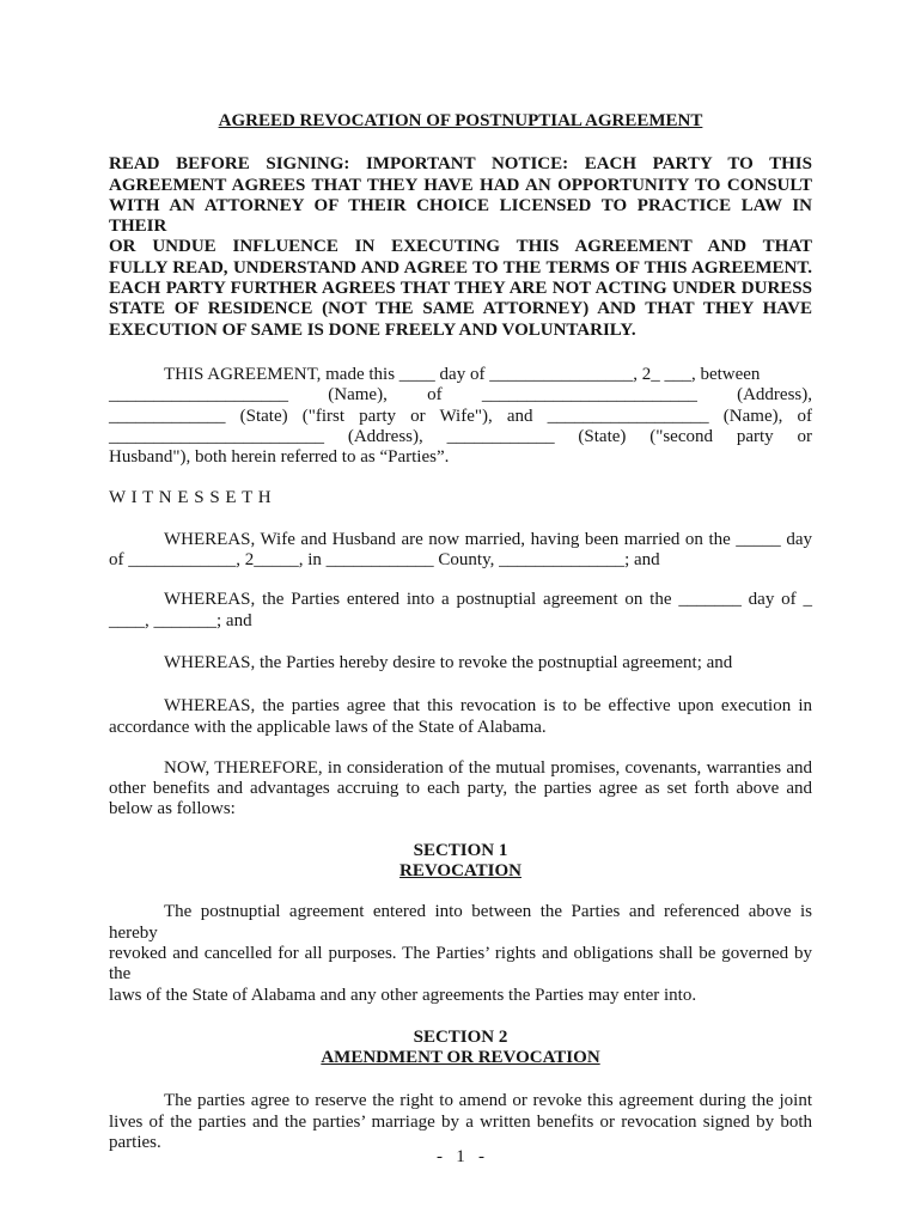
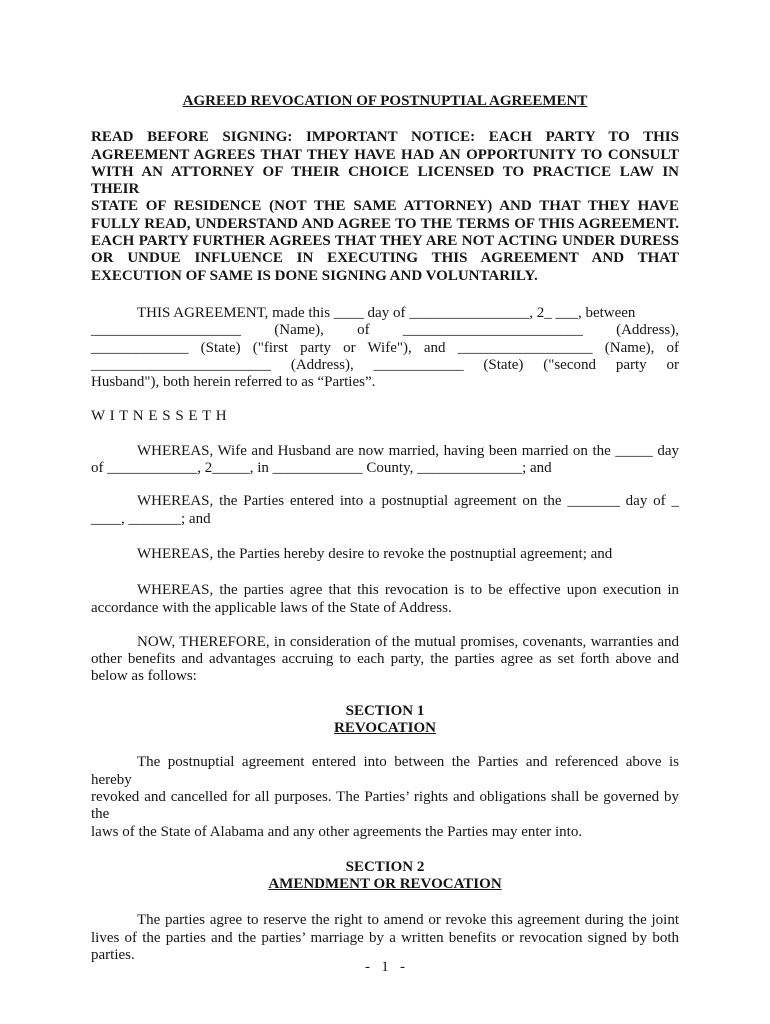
  AGREED REVOCATION OF POSTNUPTIAL AGREEMENT
  READ BEFORE SIGNING: IMPORTANT NOTICE: EACH PARTY TO THIS
  AGREEMENT AGREES THAT THEY HAVE HAD AN OPPORTUNITY TO CONSULT
  WITH AN ATTORNEY OF THEIR CHOICE LICENSED TO PRACTICE LAW IN THEIR
- OR UNDUE INFLUENCE IN EXECUTING THIS AGREEMENT AND THAT
+ STATE OF RESIDENCE (NOT THE SAME ATTORNEY) AND THAT THEY HAVE
  FULLY READ, UNDERSTAND AND AGREE TO THE TERMS OF THIS AGREEMENT.
  EACH PARTY FURTHER AGREES THAT THEY ARE NOT ACTING UNDER DURESS
- STATE OF RESIDENCE (NOT THE SAME ATTORNEY) AND THAT THEY HAVE
+ OR UNDUE INFLUENCE IN EXECUTING THIS AGREEMENT AND THAT
- EXECUTION OF SAME IS DONE FREELY AND VOLUNTARILY.
+ EXECUTION OF SAME IS DONE SIGNING AND VOLUNTARILY.
  THIS AGREEMENT, made this ____ day of ________________, 2_ ___, between
  ____________________ (Name), of ________________________ (Address),
  _____________ (State) ("first party or Wife"), and __________________ (Name), of
  ________________________ (Address), ____________ (State) ("second party or
  Husband"), both herein referred to as “Parties”.
  W I T N E S S E T H
  WHEREAS, Wife and Husband are now married, having been married on the _____ day
  of ____________, 2_____, in ____________ County, ______________; and
  WHEREAS, the Parties entered into a postnuptial agreement on the _______ day of _
  ____, _______; and
  WHEREAS, the Parties hereby desire to revoke the postnuptial agreement; and
  WHEREAS, the parties agree that this revocation is to be effective upon execution in
- accordance with the applicable laws of the State of Alabama.
+ accordance with the applicable laws of the State of Address.
  NOW, THEREFORE, in consideration of the mutual promises, covenants, warranties and
  other benefits and advantages accruing to each party, the parties agree as set forth above and
  below as follows:
  SECTION 1
  REVOCATION
  The postnuptial agreement entered into between the Parties and referenced above is hereby
  revoked and cancelled for all purposes. The Parties’ rights and obligations shall be governed by the
  laws of the State of Alabama and any other agreements the Parties may enter into.
  SECTION 2
  AMENDMENT OR REVOCATION
  The parties agree to reserve the right to amend or revoke this agreement during the joint
  lives of the parties and the parties’ marriage by a written benefits or revocation signed by both
  parties.
  - 1 -
